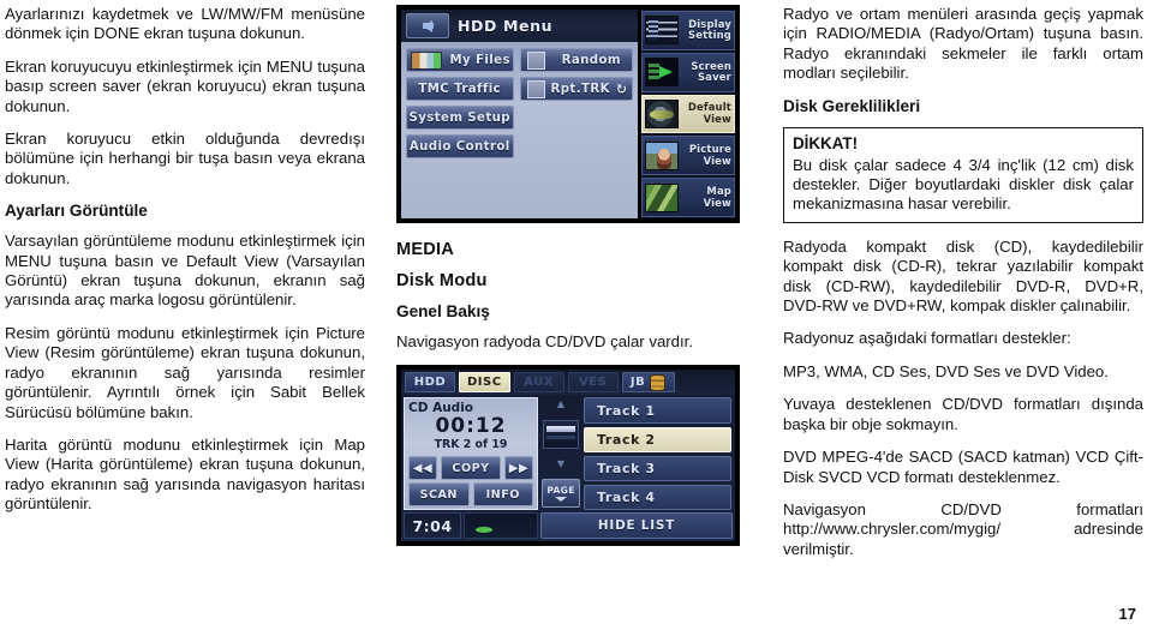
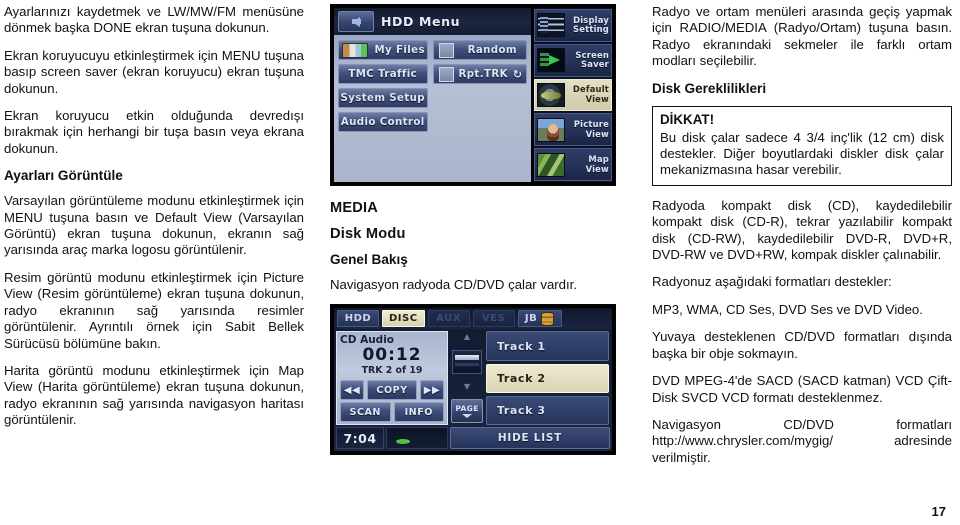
- Ayarlarınızı kaydetmek ve LW/MW/FM menüsüne dönmek için DONE ekran tuşuna dokunun.
+ Ayarlarınızı kaydetmek ve LW/MW/FM menüsüne dönmek başka DONE ekran tuşuna dokunun.
  Ekran koruyucuyu etkinleştirmek için MENU tuşuna basıp screen saver (ekran koruyucu) ekran tuşuna dokunun.
- Ekran koruyucu etkin olduğunda devredışı bölümüne için herhangi bir tuşa basın veya ekrana dokunun.
+ Ekran koruyucu etkin olduğunda devredışı bırakmak için herhangi bir tuşa basın veya ekrana dokunun.
  Ayarları Görüntüle
  Varsayılan görüntüleme modunu etkinleştirmek için MENU tuşuna basın ve Default View (Varsayılan Görüntü) ekran tuşuna dokunun, ekranın sağ yarısında araç marka logosu görüntülenir.
  Resim görüntü modunu etkinleştirmek için Picture View (Resim görüntüleme) ekran tuşuna dokunun, radyo ekranının sağ yarısında resimler görüntülenir. Ayrıntılı örnek için Sabit Bellek Sürücüsü bölümüne bakın.
  Harita görüntü modunu etkinleştirmek için Map View (Harita görüntüleme) ekran tuşuna dokunun, radyo ekranının sağ yarısında navigasyon haritası görüntülenir.
  HDD Menu
  My Files
  TMC Traffic
  System Setup
  Audio Control
  Random
  Rpt.TRK
  ↻
  Display
  Setting
  Screen
  Saver
  Default
  View
  Picture
  View
  Map
  View
  MEDIA
  Disk Modu
  Genel Bakış
  Navigasyon radyoda CD/DVD çalar vardır.
  HDD
  DISC
  AUX
  VES
  JB
  CD Audio
  00:12
  TRK 2 of 19
  ◀◀
  COPY
  ▶▶
  SCAN
  INFO
  ▲
  ▼
  PAGE
  Track 1
  Track 2
  Track 3
- Track 4
  7:04
  HIDE LIST
  Radyo ve ortam menüleri arasında geçiş yapmak için RADIO/MEDIA (Radyo/Ortam) tuşuna basın. Radyo ekranındaki sekmeler ile farklı ortam modları seçilebilir.
  Disk Gereklilikleri
  DİKKAT!
  Bu disk çalar sadece 4 3/4 inç'lik (12 cm) disk destekler. Diğer boyutlardaki diskler disk çalar mekanizmasına hasar verebilir.
  Radyoda kompakt disk (CD), kaydedilebilir kompakt disk (CD-R), tekrar yazılabilir kompakt disk (CD-RW), kaydedilebilir DVD-R, DVD+R, DVD-RW ve DVD+RW, kompak diskler çalınabilir.
  Radyonuz aşağıdaki formatları destekler:
  MP3, WMA, CD Ses, DVD Ses ve DVD Video.
  Yuvaya desteklenen CD/DVD formatları dışında başka bir obje sokmayın.
  DVD MPEG-4'de SACD (SACD katman) VCD Çift-Disk SVCD VCD formatı desteklenmez.
  Navigasyon CD/DVD formatları http://www.chrysler.com/mygig/ adresinde verilmiştir.
  17
